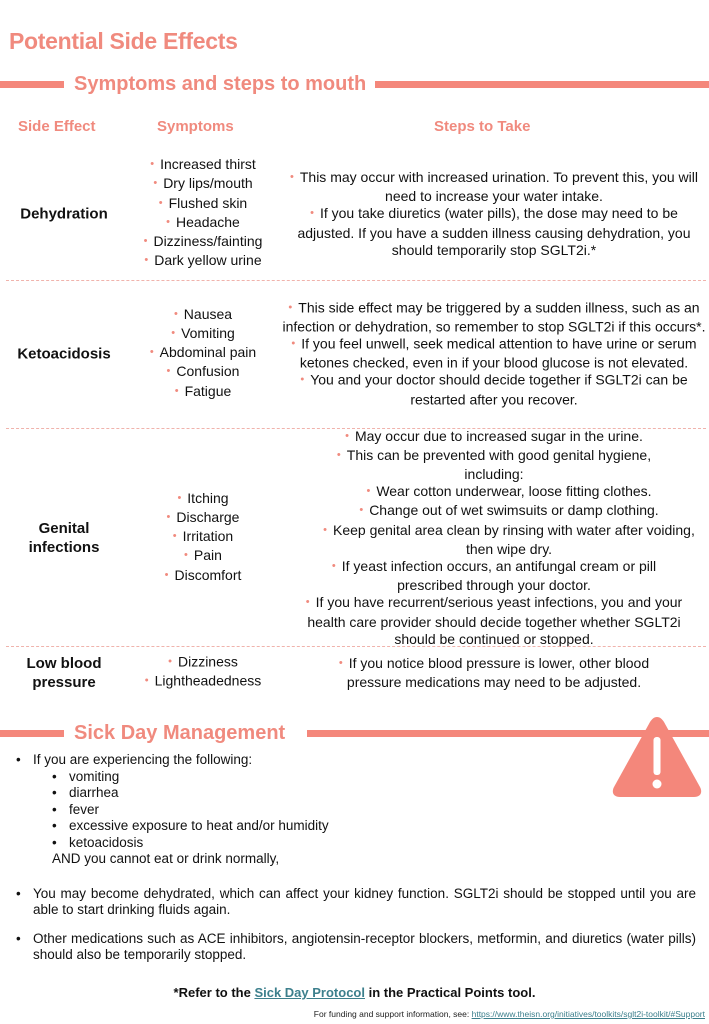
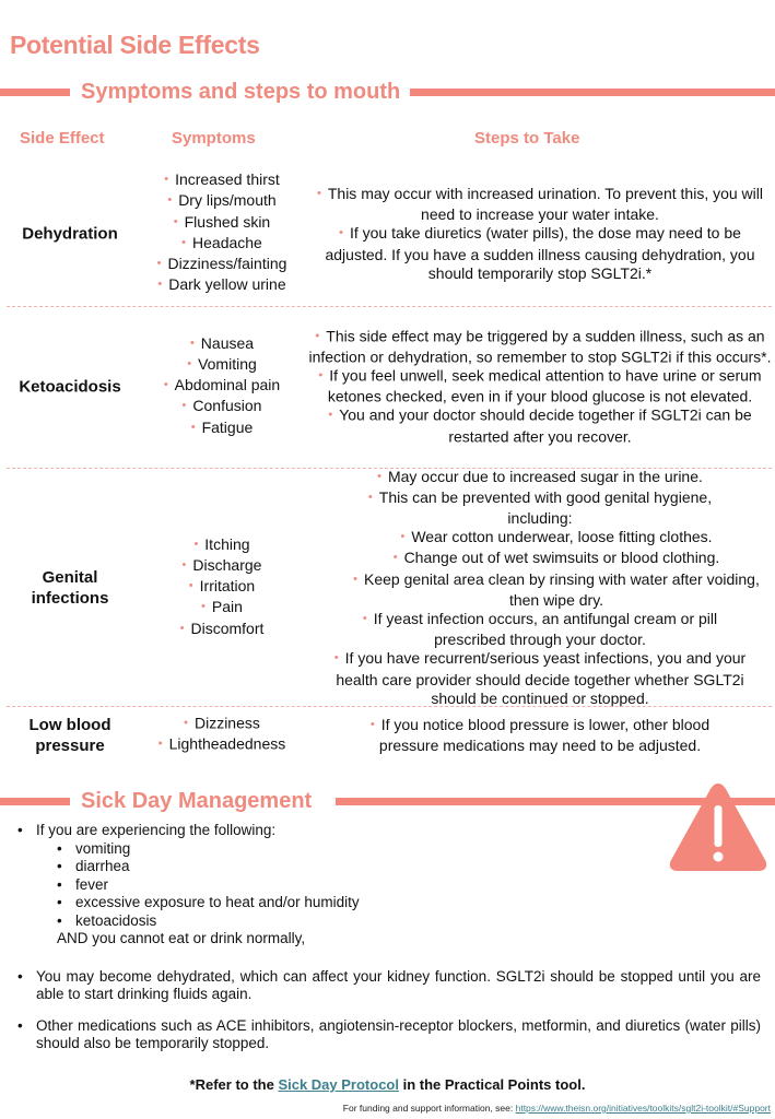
  Potential Side Effects
  Symptoms and steps to mouth
  Side Effect
  Symptoms
  Steps to Take
  Dehydration
  • Increased thirst
  • Dry lips/mouth
  • Flushed skin
  • Headache
  • Dizziness/fainting
  • Dark yellow urine
  • This may occur with increased urination. To prevent this, you will need to increase your water intake.
  • If you take diuretics (water pills), the dose may need to be adjusted. If you have a sudden illness causing dehydration, you should temporarily stop SGLT2i.*
  Ketoacidosis
  • Nausea
  • Vomiting
  • Abdominal pain
  • Confusion
  • Fatigue
  • This side effect may be triggered by a sudden illness, such as an infection or dehydration, so remember to stop SGLT2i if this occurs*.
  • If you feel unwell, seek medical attention to have urine or serum ketones checked, even in if your blood glucose is not elevated.
  • You and your doctor should decide together if SGLT2i can be restarted after you recover.
  Genital
  infections
  • Itching
  • Discharge
  • Irritation
  • Pain
  • Discomfort
  • May occur due to increased sugar in the urine.
  • This can be prevented with good genital hygiene, including:
  • Wear cotton underwear, loose fitting clothes.
- • Change out of wet swimsuits or damp clothing.
+ • Change out of wet swimsuits or blood clothing.
  • Keep genital area clean by rinsing with water after voiding, then wipe dry.
  • If yeast infection occurs, an antifungal cream or pill prescribed through your doctor.
  • If you have recurrent/serious yeast infections, you and your health care provider should decide together whether SGLT2i should be continued or stopped.
  Low blood
  pressure
  • Dizziness
  • Lightheadedness
  • If you notice blood pressure is lower, other blood pressure medications may need to be adjusted.
  Sick Day Management
  If you are experiencing the following:
  vomiting
  diarrhea
  fever
  excessive exposure to heat and/or humidity
  ketoacidosis
  AND you cannot eat or drink normally,
  You may become dehydrated, which can affect your kidney function. SGLT2i should be stopped until you are able to start drinking fluids again.
  Other medications such as ACE inhibitors, angiotensin-receptor blockers, metformin, and diuretics (water pills) should also be temporarily stopped.
  *Refer to the Sick Day Protocol in the Practical Points tool.
  For funding and support information, see: https://www.theisn.org/initiatives/toolkits/sglt2i-toolkit/#Support
